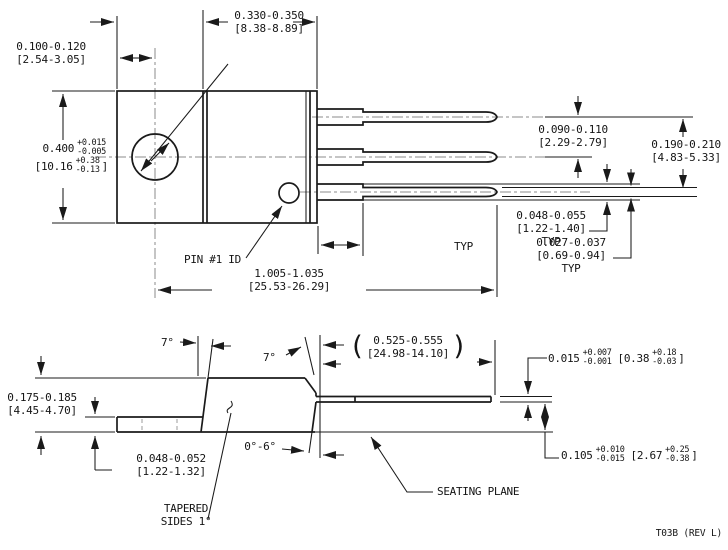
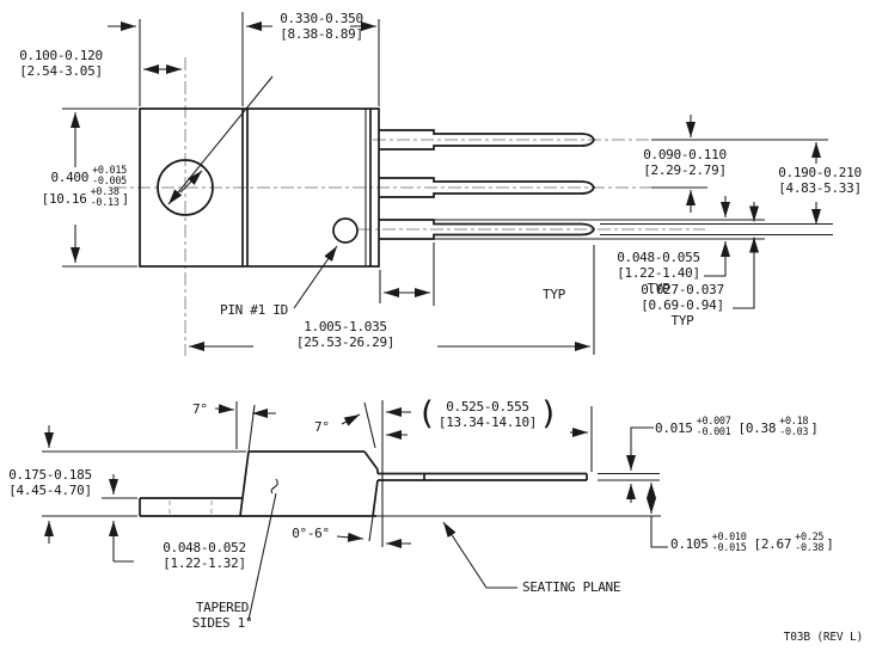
  0.330-0.350
  [8.38-8.89]
  0.100-0.120
  [2.54-3.05]
  0.400
  +0.015
  -0.005
  [10.16
  +0.38
  -0.13
  ]
  0.090-0.110
  [2.29-2.79]
  0.190-0.210
  [4.83-5.33]
  TYP
  1.005-1.035
  [25.53-26.29]
  0.048-0.055
  [1.22-1.40]
  TYP
  0.027-0.037
  [0.69-0.94]
  TYP
  PIN #1 ID
  7°
  7°
  (
  0.525-0.555
- [24.98-14.10]
+ [13.34-14.10]
  )
  0.015
  +0.007
  -0.001
  [0.38
  +0.18
  -0.03
  ]
  0.175-0.185
  [4.45-4.70]
  0.048-0.052
  [1.22-1.32]
  0°-6°
  TAPERED
  SIDES 1°
  SEATING PLANE
  0.105
  +0.010
  -0.015
  [2.67
  +0.25
  -0.38
  ]
  T03B (REV L)
